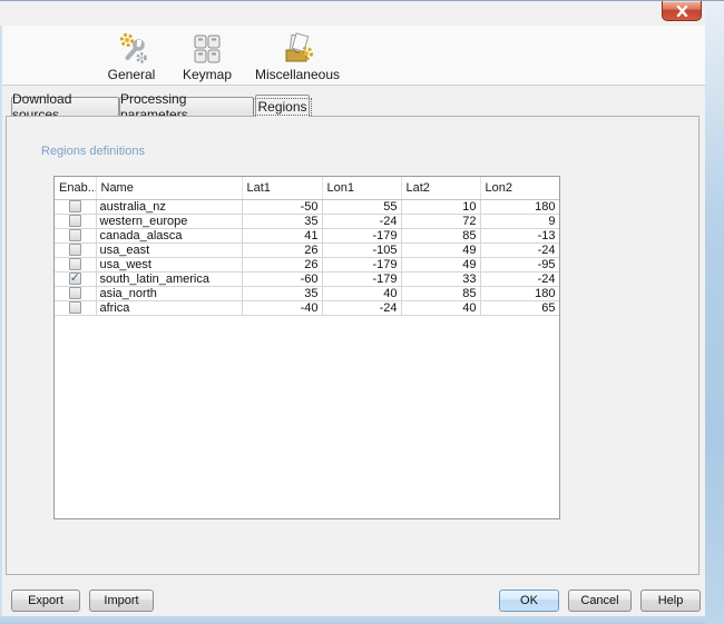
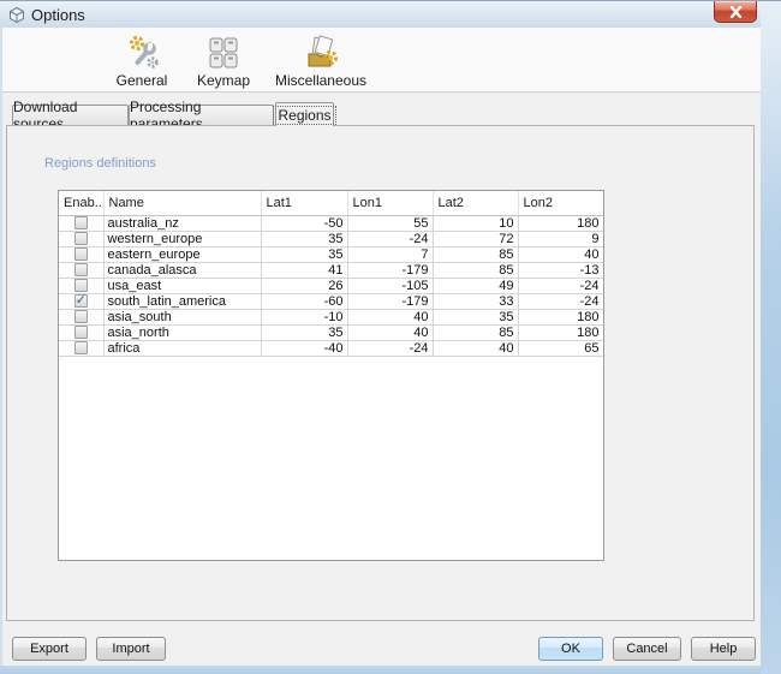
+ Options
  General
  Keymap
  Miscellaneous
  Download sources
  Processing parameters
  Regions
  Regions definitions
  Enab..	Name	Lat1	Lon1	Lat2	Lon2
  	australia_nz	-50	55	10	180
  	western_europe	35	-24	72	9
+ 	eastern_europe	35	7	85	40
  	canada_alasca	41	-179	85	-13
  	usa_east	26	-105	49	-24
- 	usa_west	26	-179	49	-95
  ✓	south_latin_america	-60	-179	33	-24
+ 	asia_south	-10	40	35	180
  	asia_north	35	40	85	180
  	africa	-40	-24	40	65
  Export
  Import
  OK
  Cancel
  Help
